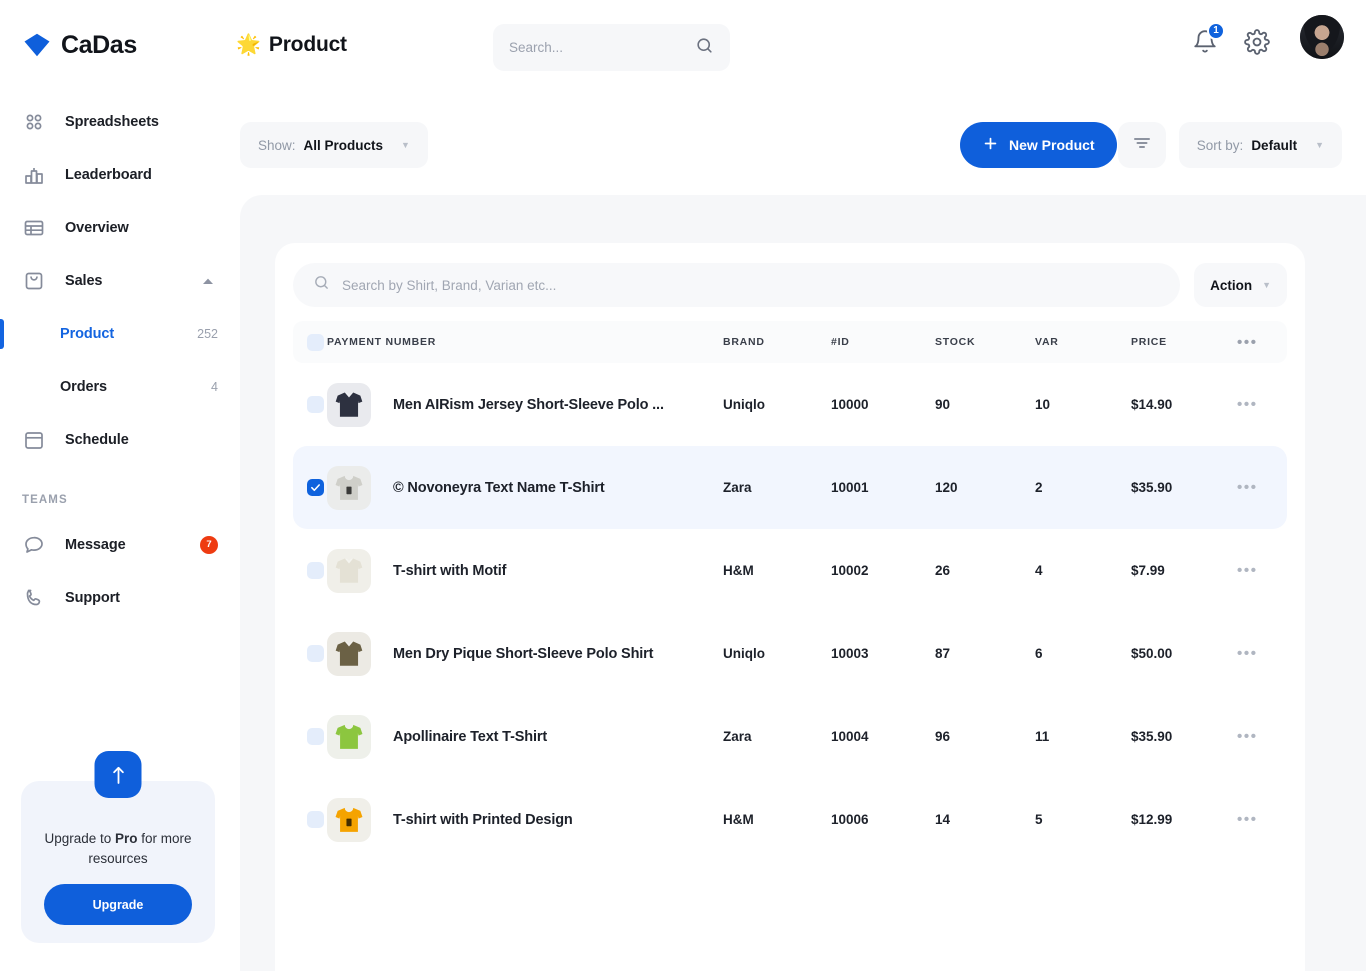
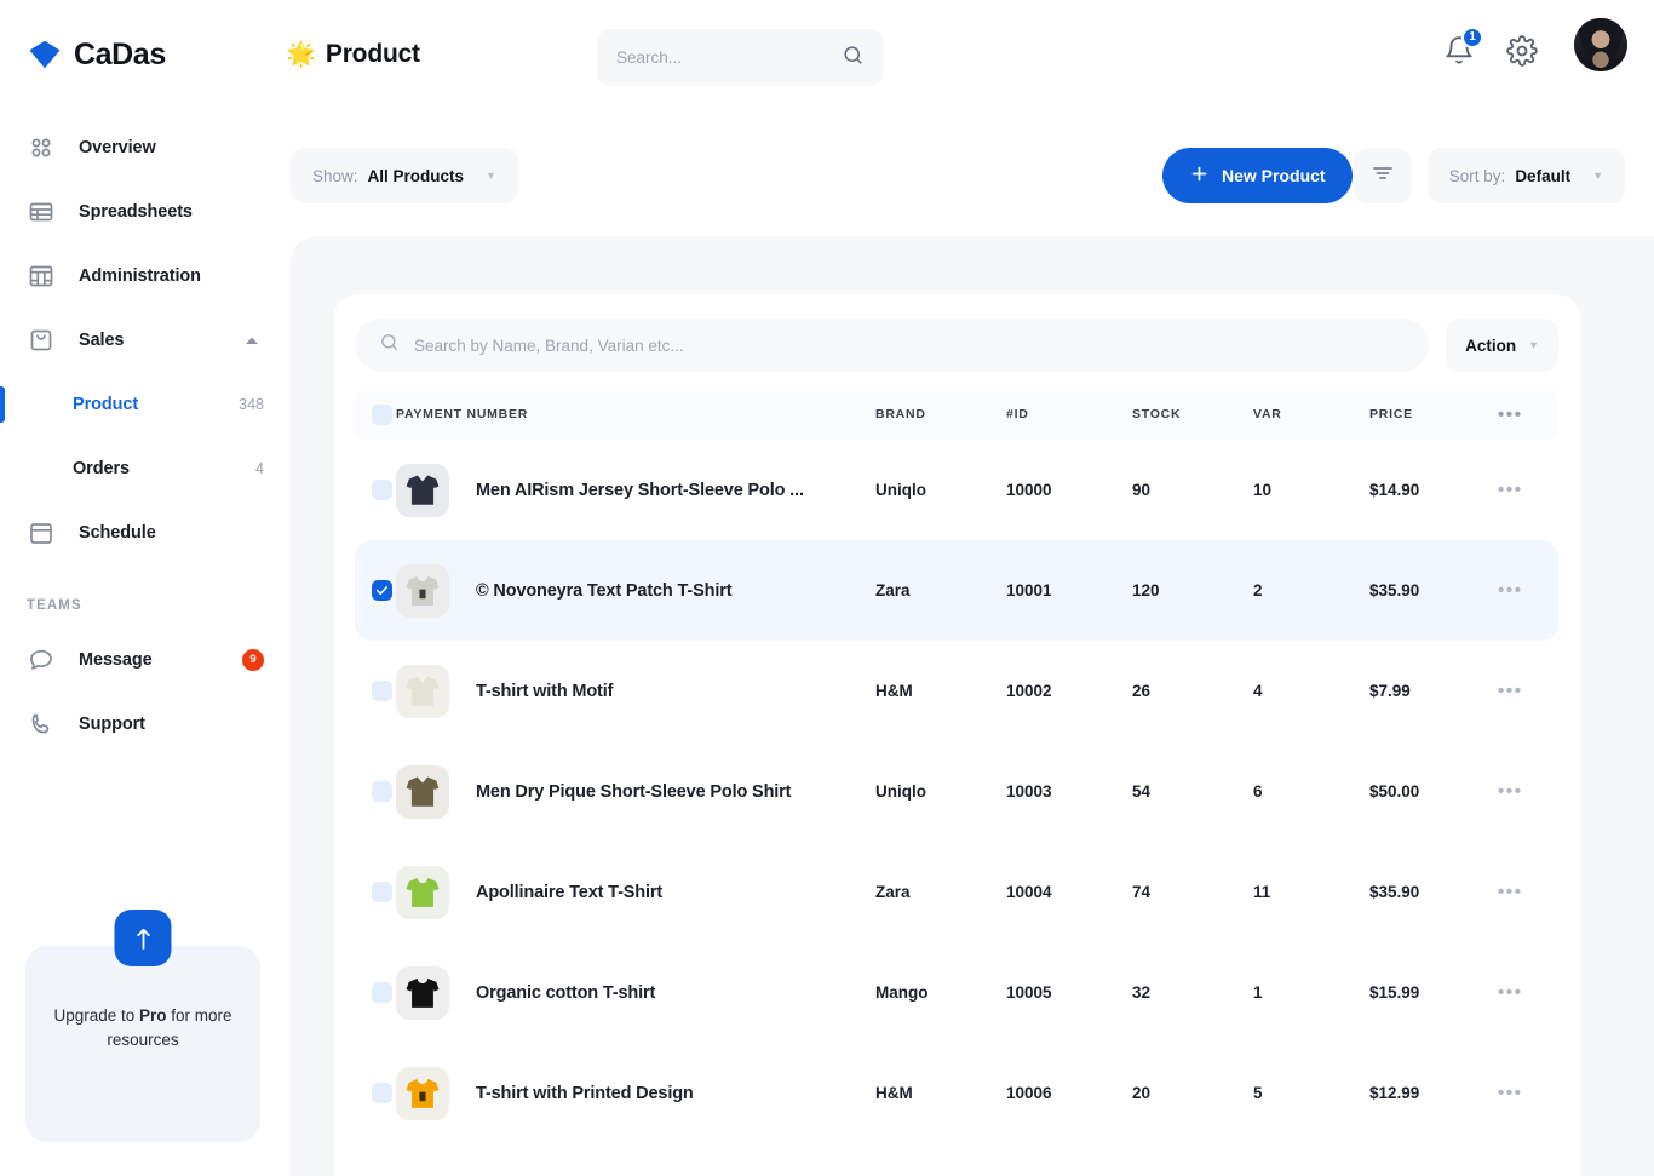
  CaDas
  🌟
  Product
  Search...
  1
- Spreadsheets
+ Overview
- Leaderboard
- Overview
+ Spreadsheets
+ Administration
  Sales
  Product
- 252
+ 348
  Orders
  4
  Schedule
  TEAMS
  Message
- 7
+ 9
  Support
  Upgrade to Pro for more resources
- Upgrade
  Show:
  All Products
  ▼
  New Product
  Sort by:
  Default
  ▼
- Search by Shirt, Brand, Varian etc...
+ Search by Name, Brand, Varian etc...
  Action
  ▼
  	PAYMENT NUMBER	BRAND	#ID	STOCK	VAR	PRICE	•••
  	Men AIRism Jersey Short-Sleeve Polo ...	Uniqlo	10000	90	10	$14.90	•••
- 	© Novoneyra Text Name T-Shirt	Zara	10001	120	2	$35.90	•••
+ 	© Novoneyra Text Patch T-Shirt	Zara	10001	120	2	$35.90	•••
  	T-shirt with Motif	H&M	10002	26	4	$7.99	•••
- 	Men Dry Pique Short-Sleeve Polo Shirt	Uniqlo	10003	87	6	$50.00	•••
+ 	Men Dry Pique Short-Sleeve Polo Shirt	Uniqlo	10003	54	6	$50.00	•••
- 	Apollinaire Text T-Shirt	Zara	10004	96	11	$35.90	•••
+ 	Apollinaire Text T-Shirt	Zara	10004	74	11	$35.90	•••
+ 	Organic cotton T-shirt	Mango	10005	32	1	$15.99	•••
- 	T-shirt with Printed Design	H&M	10006	14	5	$12.99	•••
+ 	T-shirt with Printed Design	H&M	10006	20	5	$12.99	•••
